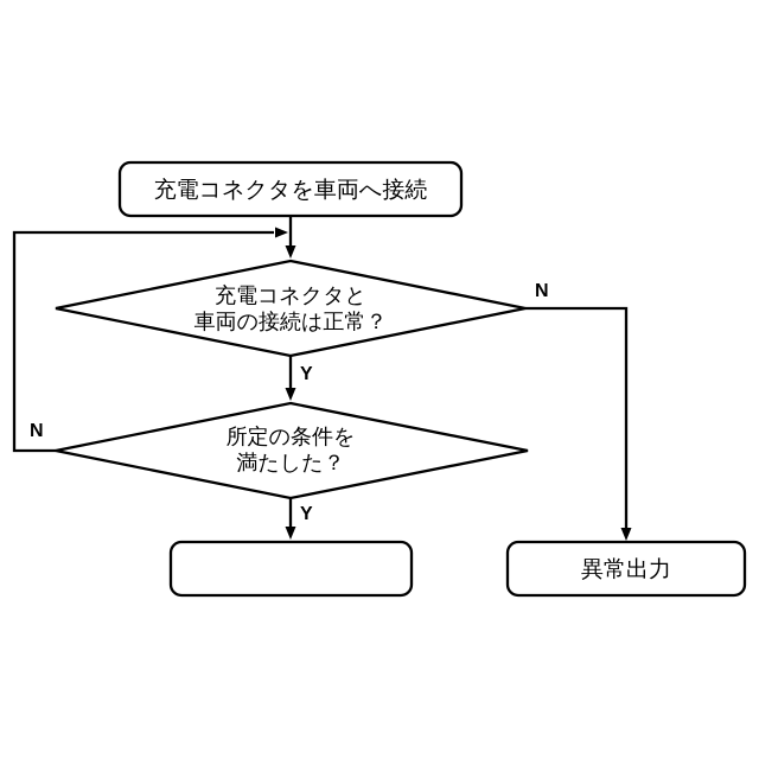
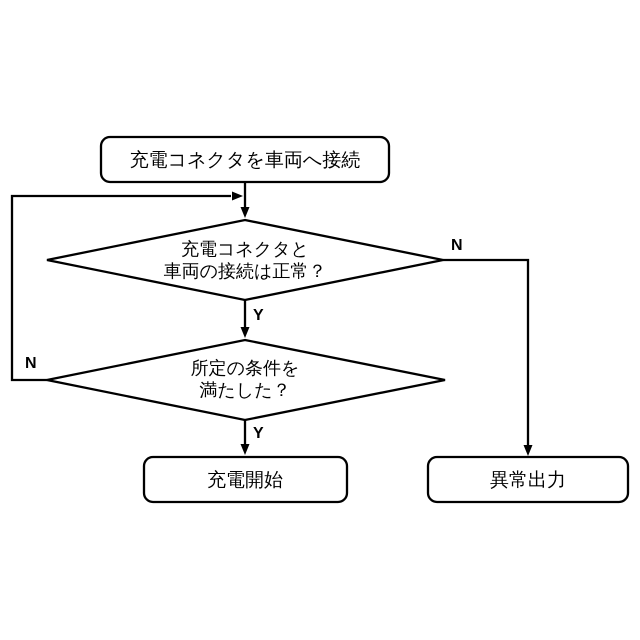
  充電コネクタを車両へ接続
  充電コネクタと
  車両の接続は正常？
  所定の条件を
  満たした？
+ 充電開始
  異常出力
  Y
  N
  Y
  N
